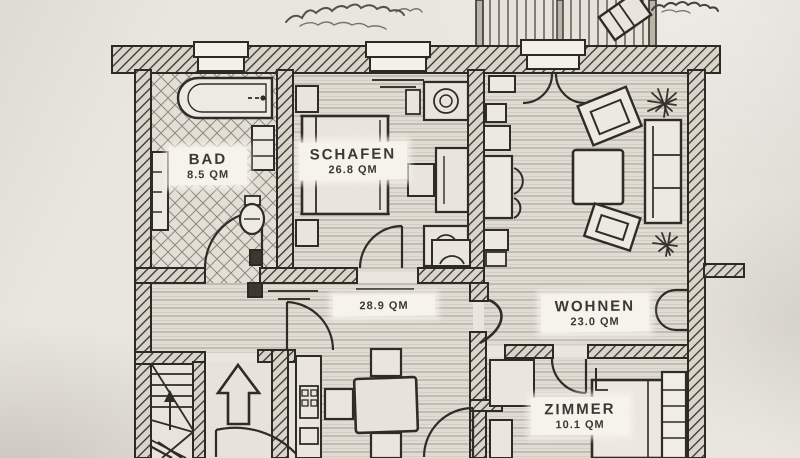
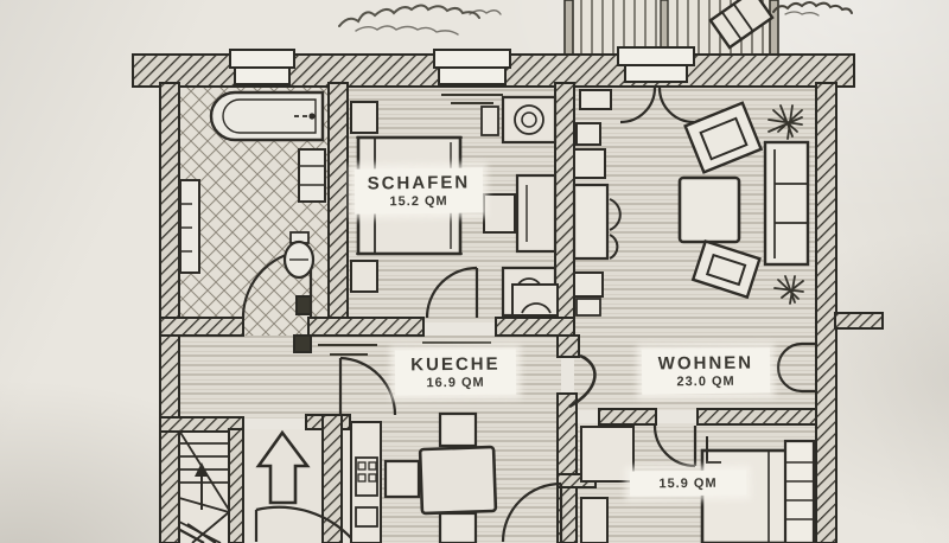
- BAD
- 8.5 QM
  SCHAFEN
- 26.8 QM
+ 15.2 QM
+ KUECHE
- 28.9 QM
+ 16.9 QM
  WOHNEN
  23.0 QM
- ZIMMER
- 10.1 QM
+ 15.9 QM
